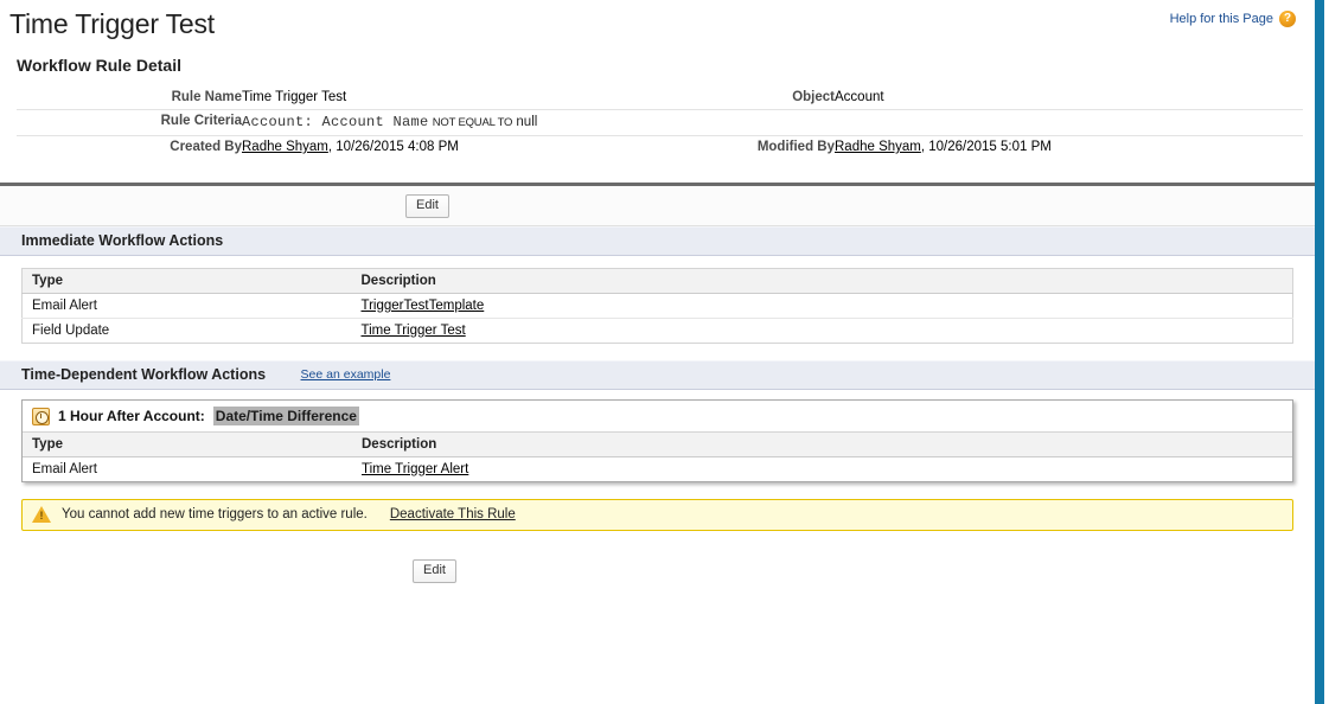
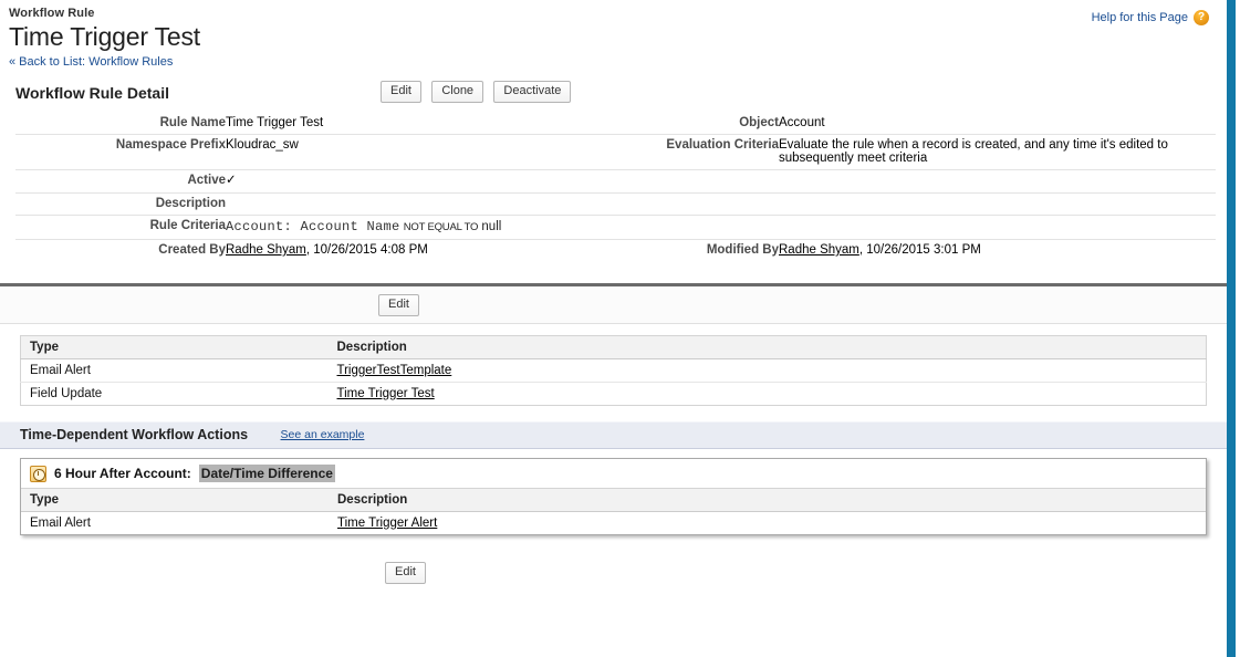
+ Workflow Rule
  Time Trigger Test
+ « Back to List: Workflow Rules
  Help for this Page ?
  Workflow Rule Detail
+ Edit Clone Deactivate
  Rule Name	Time Trigger Test	Object	Account
+ Namespace Prefix	Kloudrac_sw	Evaluation Criteria	Evaluate the rule when a record is created, and any time it's edited to subsequently meet criteria
+ Active	✓
+ Description
  Rule Criteria	Account: Account Name NOT EQUAL TO null
- Created By	Radhe Shyam, 10/26/2015 4:08 PM	Modified By	Radhe Shyam, 10/26/2015 5:01 PM
+ Created By	Radhe Shyam, 10/26/2015 4:08 PM	Modified By	Radhe Shyam, 10/26/2015 3:01 PM
  Edit
- Immediate Workflow Actions
  Type	Description
  Email Alert	TriggerTestTemplate
  Field Update	Time Trigger Test
  Time-Dependent Workflow Actions See an example
- 1 Hour After Account:
+ 6 Hour After Account:
  Date/Time Difference
  Type	Description
  Email Alert	Time Trigger Alert
- You cannot add new time triggers to an active rule.
- Deactivate This Rule
  Edit
